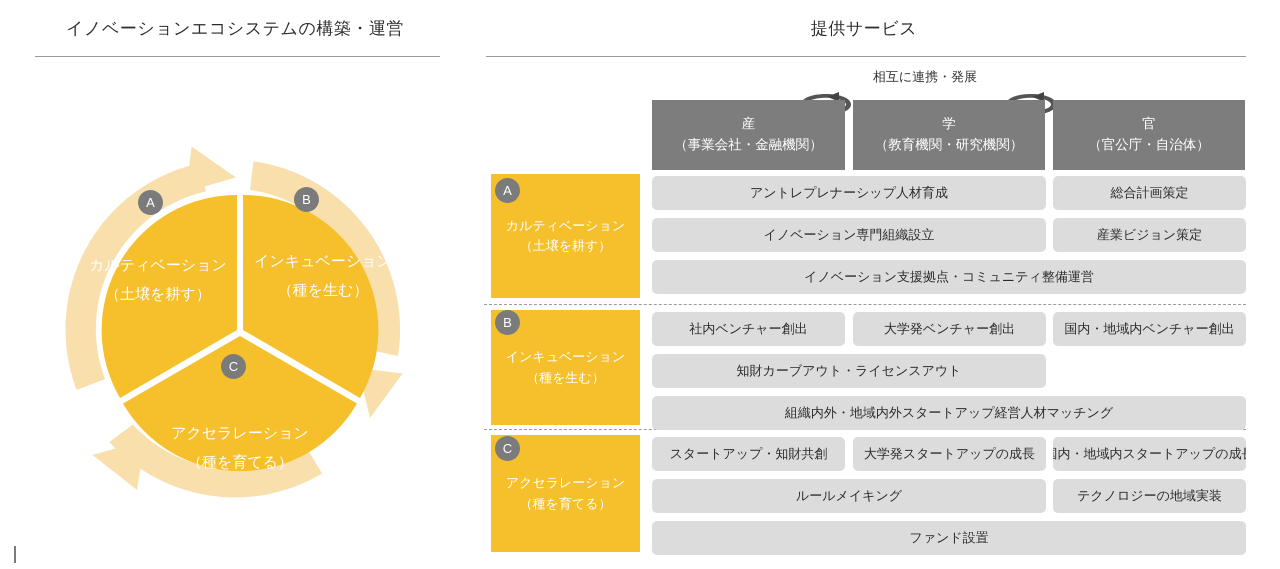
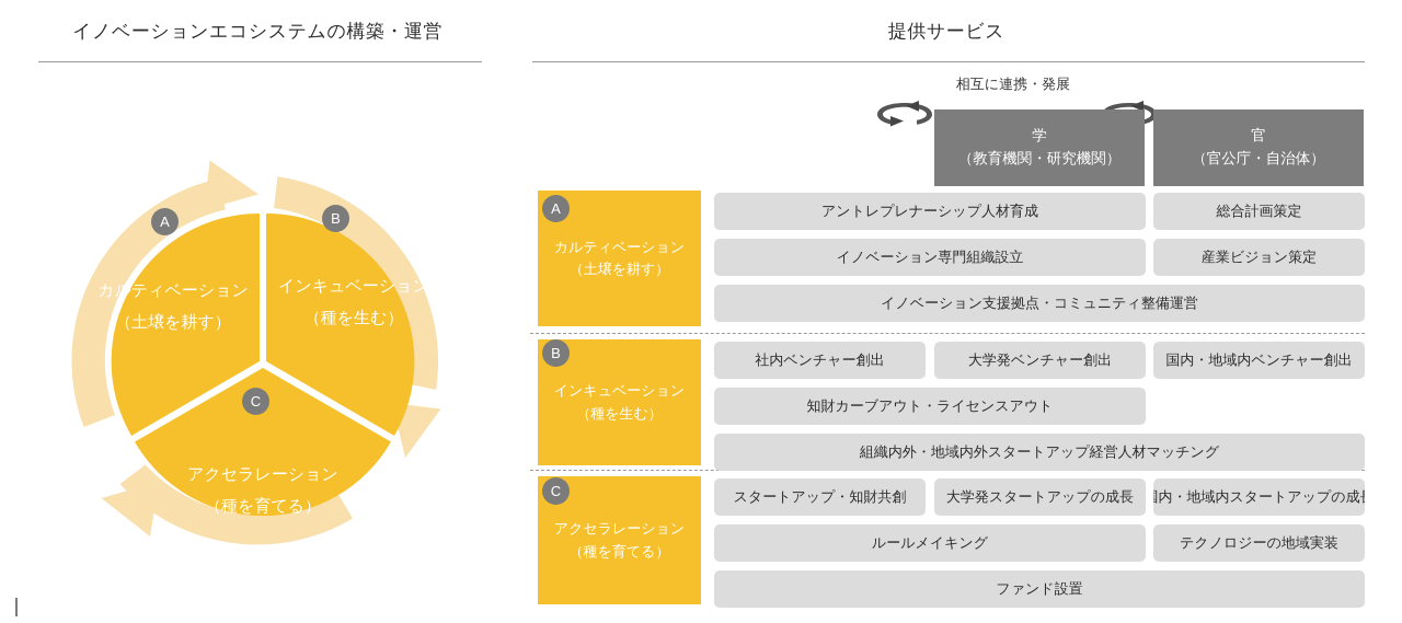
  イノベーションエコシステムの構築・運営
  A
  B
  C
  カルティベーション
  （土壌を耕す）
  インキュベーション
  （種を生む）
  アクセラレーション
  （種を育てる）
  提供サービス
  相互に連携・発展
- 産
- （事業会社・金融機関）
  学
  （教育機関・研究機関）
  官
  （官公庁・自治体）
  カルティベーション
  （土壌を耕す）
  A
  インキュベーション
  （種を生む）
  B
  アクセラレーション
  （種を育てる）
  C
  アントレプレナーシップ人材育成
  総合計画策定
  イノベーション専門組織設立
  産業ビジョン策定
  イノベーション支援拠点・コミュニティ整備運営
  社内ベンチャー創出
  大学発ベンチャー創出
  国内・地域内ベンチャー創出
  知財カーブアウト・ライセンスアウト
  組織内外・地域内外スタートアップ経営人材マッチング
  スタートアップ・知財共創
  大学発スタートアップの成長
  内・地域内スタートアップの成
  ルールメイキング
  テクノロジーの地域実装
  ファンド設置
